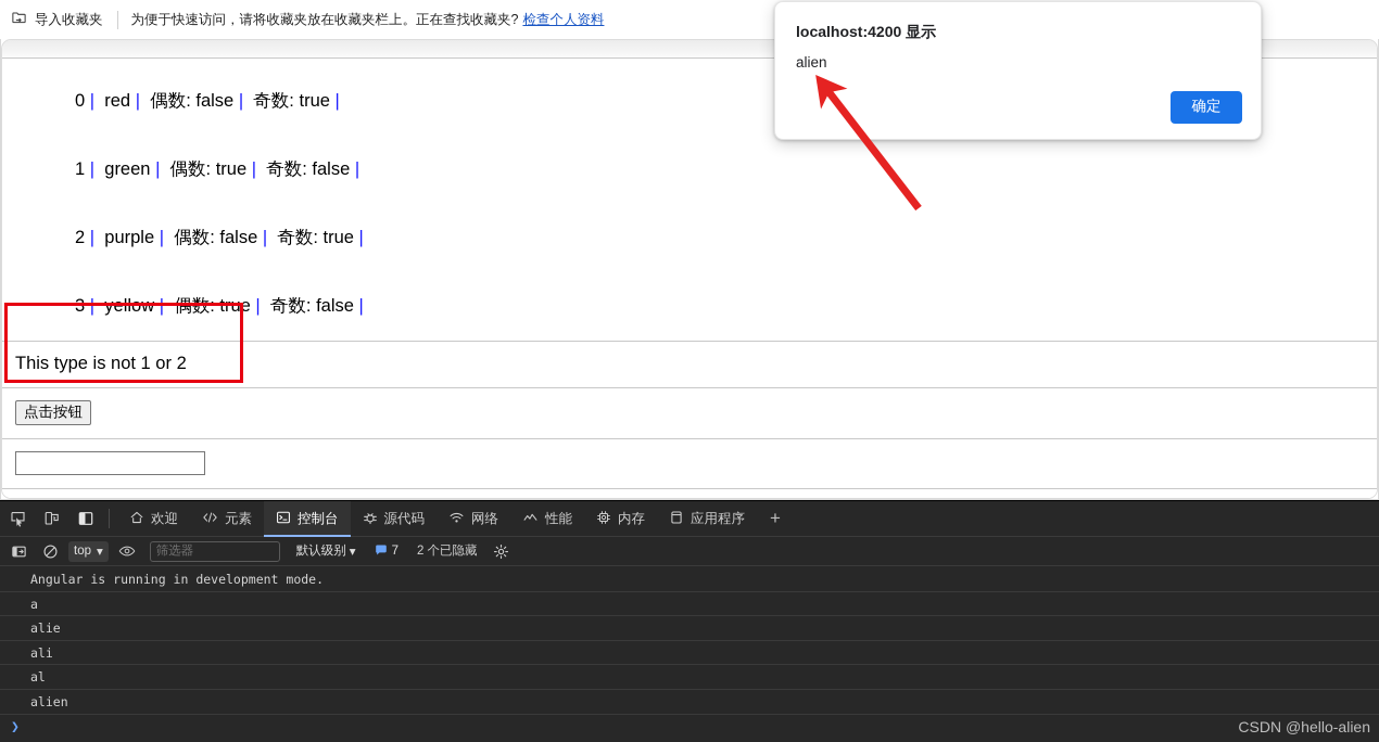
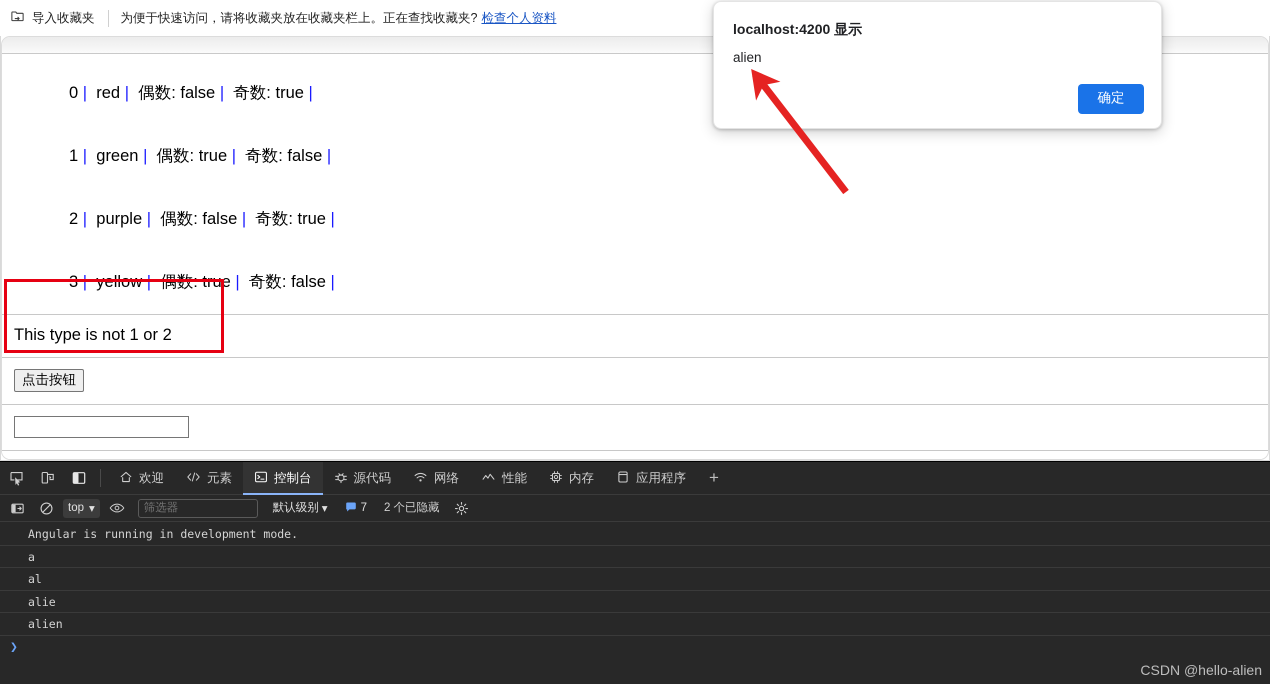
  导入收藏夹
  为便于快速访问，请将收藏夹放在收藏夹栏上。正在查找收藏夹?
  检查个人资料
  0 | red | 偶数: false | 奇数: true |
  1 | green | 偶数: true | 奇数: false |
  2 | purple | 偶数: false | 奇数: true |
  3 | yellow | 偶数: true | 奇数: false |
  This type is not 1 or 2
  点击按钮
  localhost:4200 显示
  alien
  确定
  欢迎
  元素
  控制台
  源代码
  网络
  性能
  内存
  应用程序
  +
  top
  ▾
  筛选器
  默认级别
  ▾
  7
  2 个已隐藏
  Angular is running in development mode.
  a
- alie
+ al
- ali
- al
+ alie
  alien
  ❯
  CSDN @hello-alien
